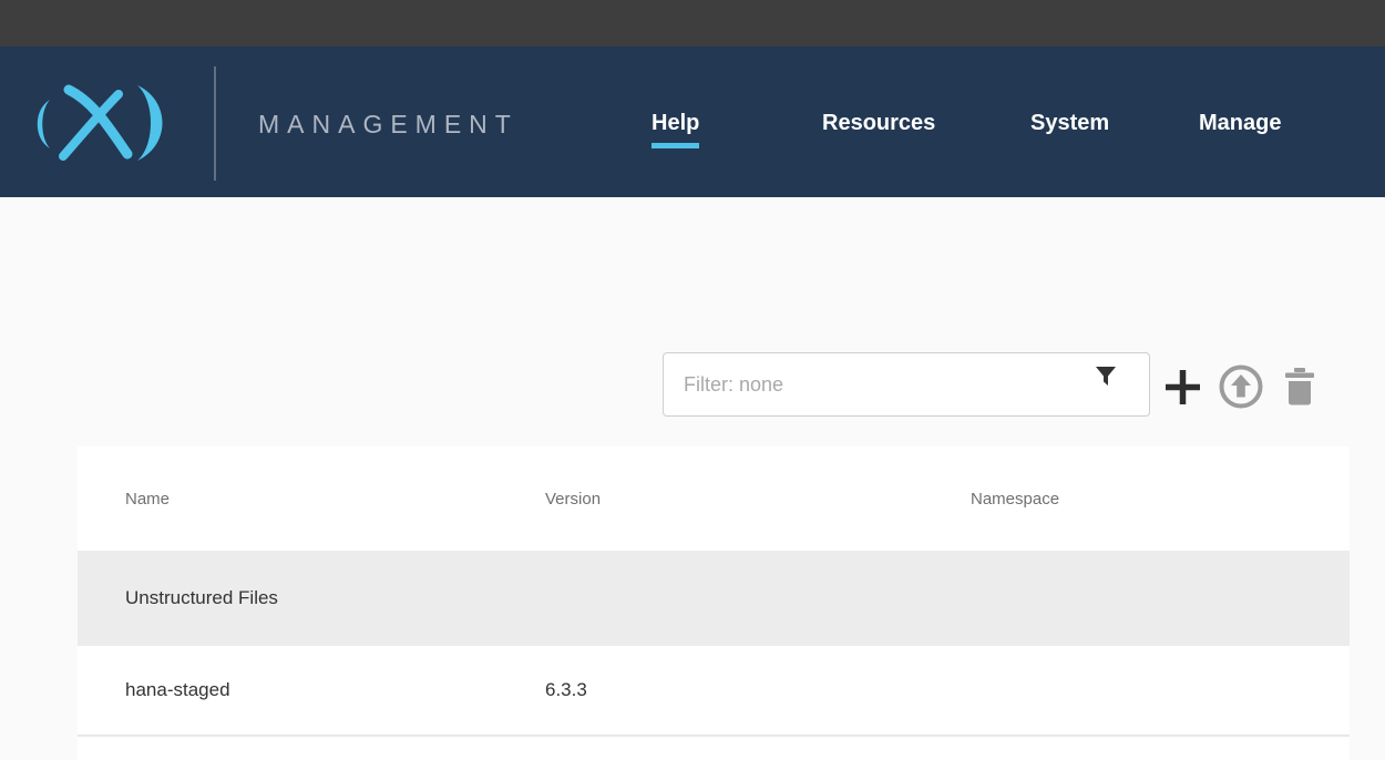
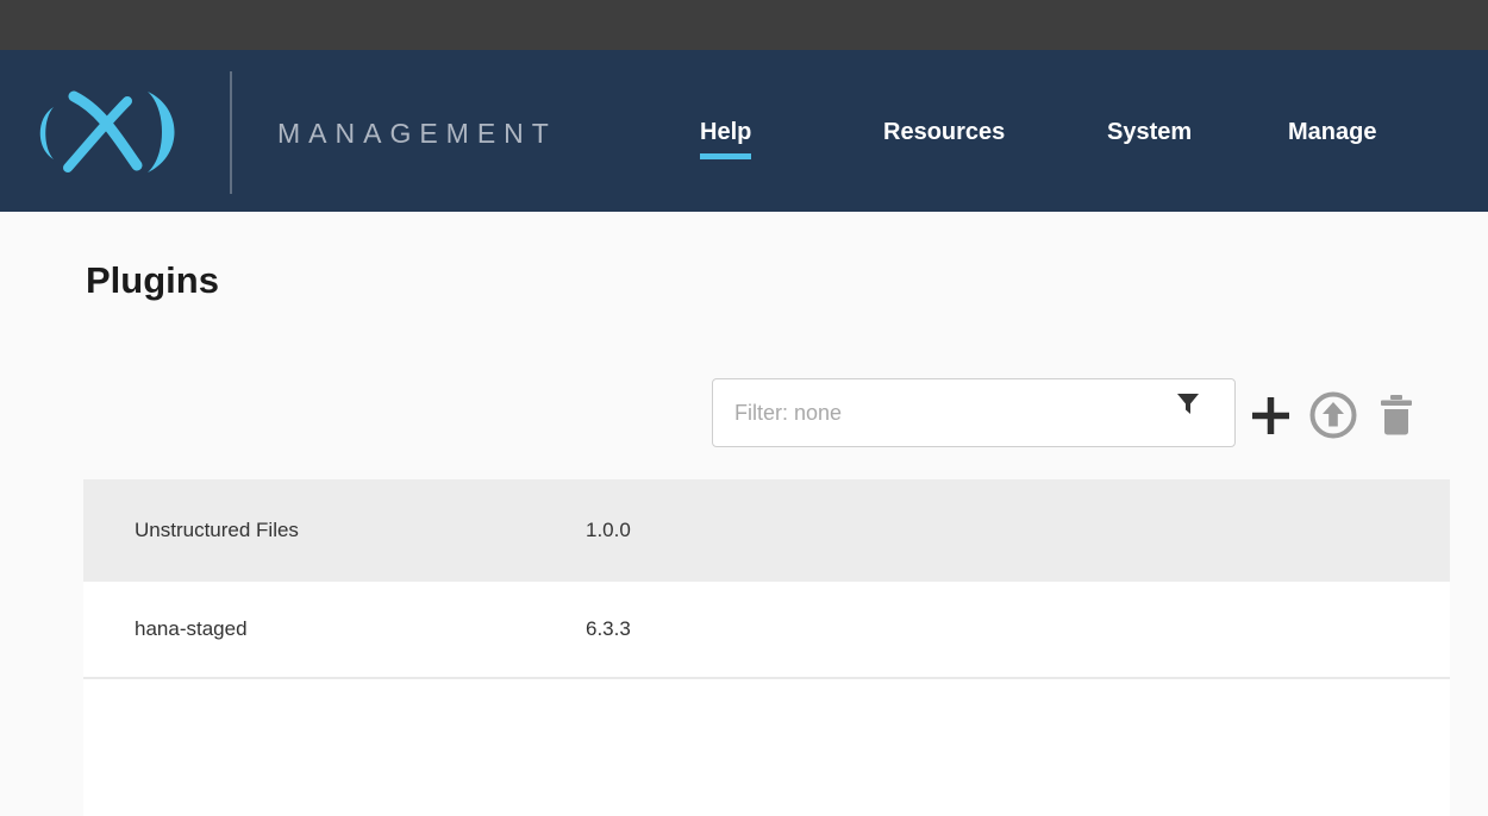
  MANAGEMENT
  Help
  Resources
  System
  Manage
+ Plugins
  Filter: none
- Name
- Version
- Namespace
  Unstructured Files
+ 1.0.0
  hana-staged
  6.3.3
